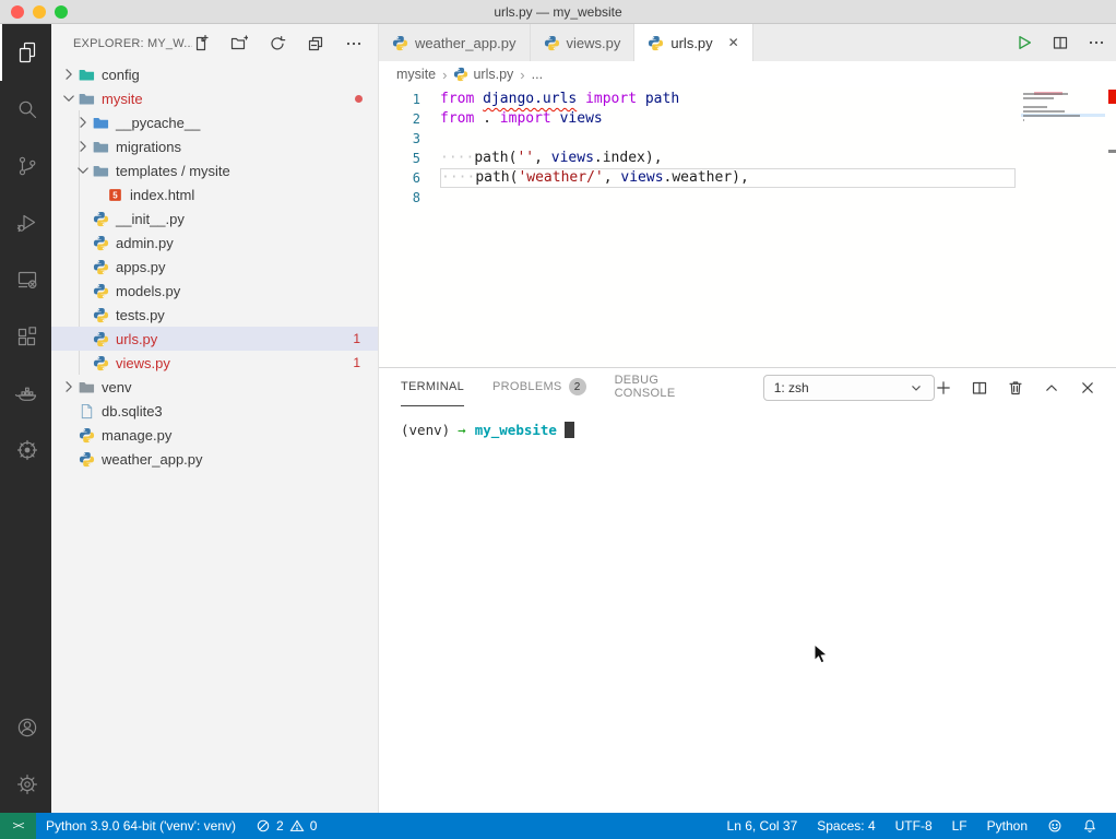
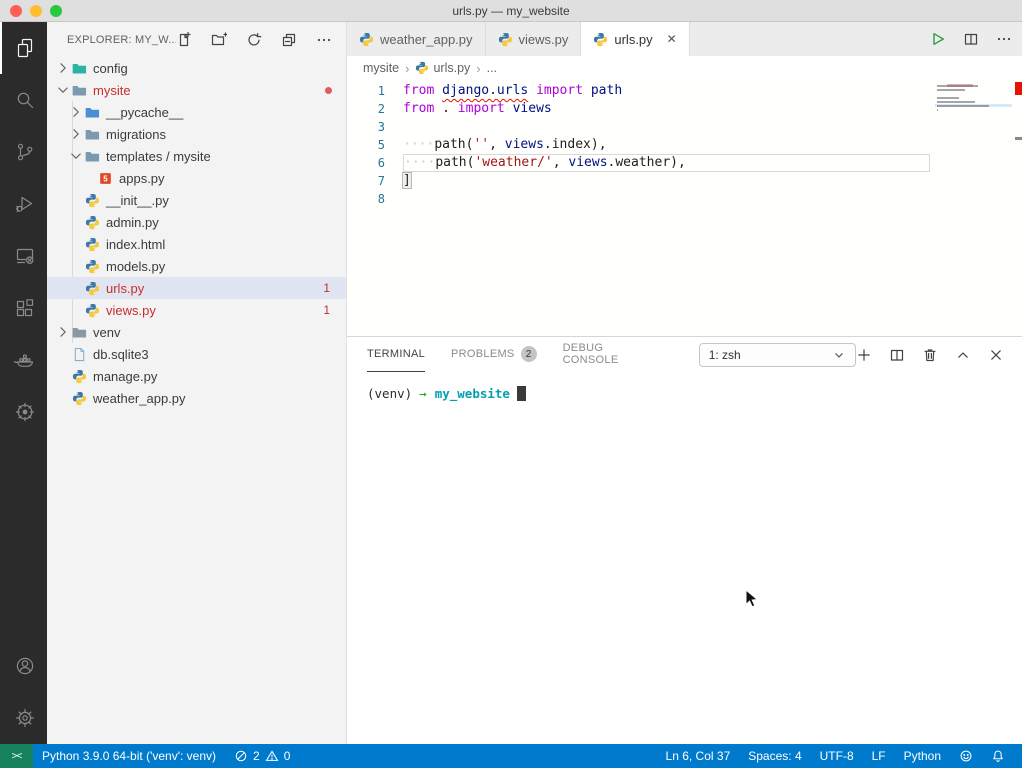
  urls.py — my_website
  EXPLORER: MY_W..
  config
  mysite
  __pycache__
  migrations
  templates / mysite
  5
- index.html
+ apps.py
  __init__.py
  admin.py
- apps.py
+ index.html
  models.py
- tests.py
  urls.py
  1
  views.py
  1
  venv
  db.sqlite3
  manage.py
  weather_app.py
  weather_app.py
  views.py
  urls.py
  ✕
  mysite
  ›
  urls.py
  ›
  ...
  1
  from django.urls import path
  2
  from . import views
  3
  5
  ····path('', views.index),
  6
  ····path('weather/', views.weather),
+ 7
+ ]
  8
  TERMINAL
  PROBLEMS
  2
  DEBUG CONSOLE
  1: zsh
  (venv)
  →
  my_website
  ><
  Python 3.9.0 64-bit ('venv': venv)
  2
  0
  Ln 6, Col 37
  Spaces: 4
  UTF-8
  LF
  Python
